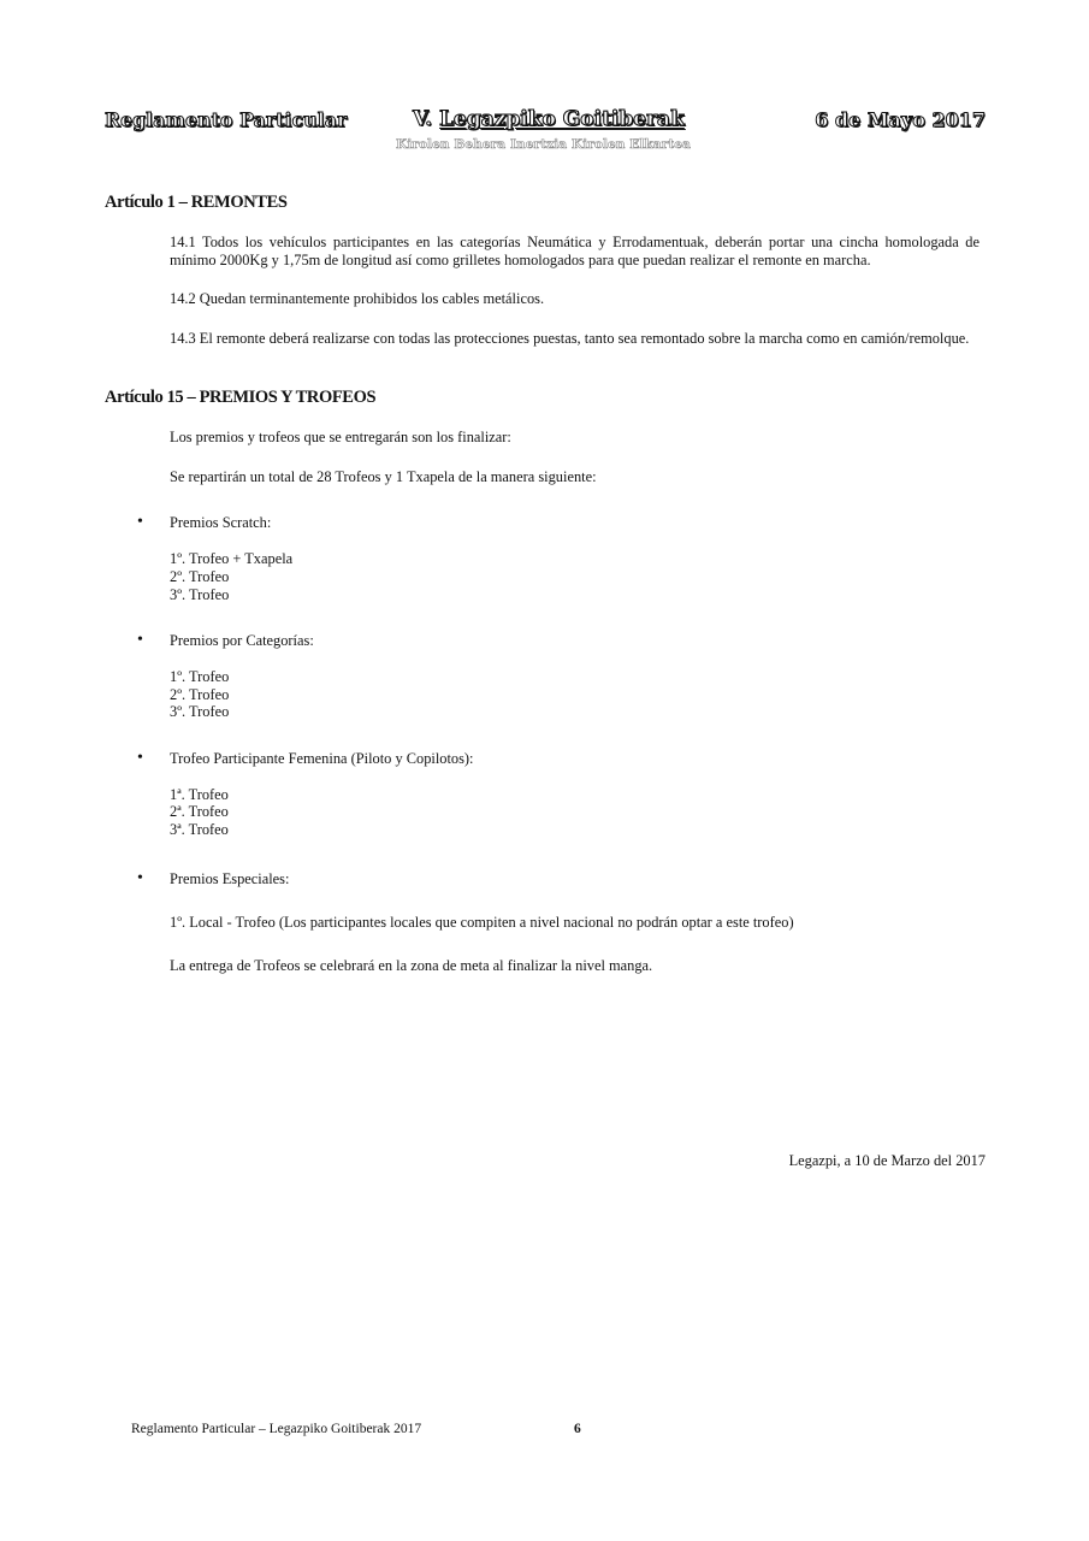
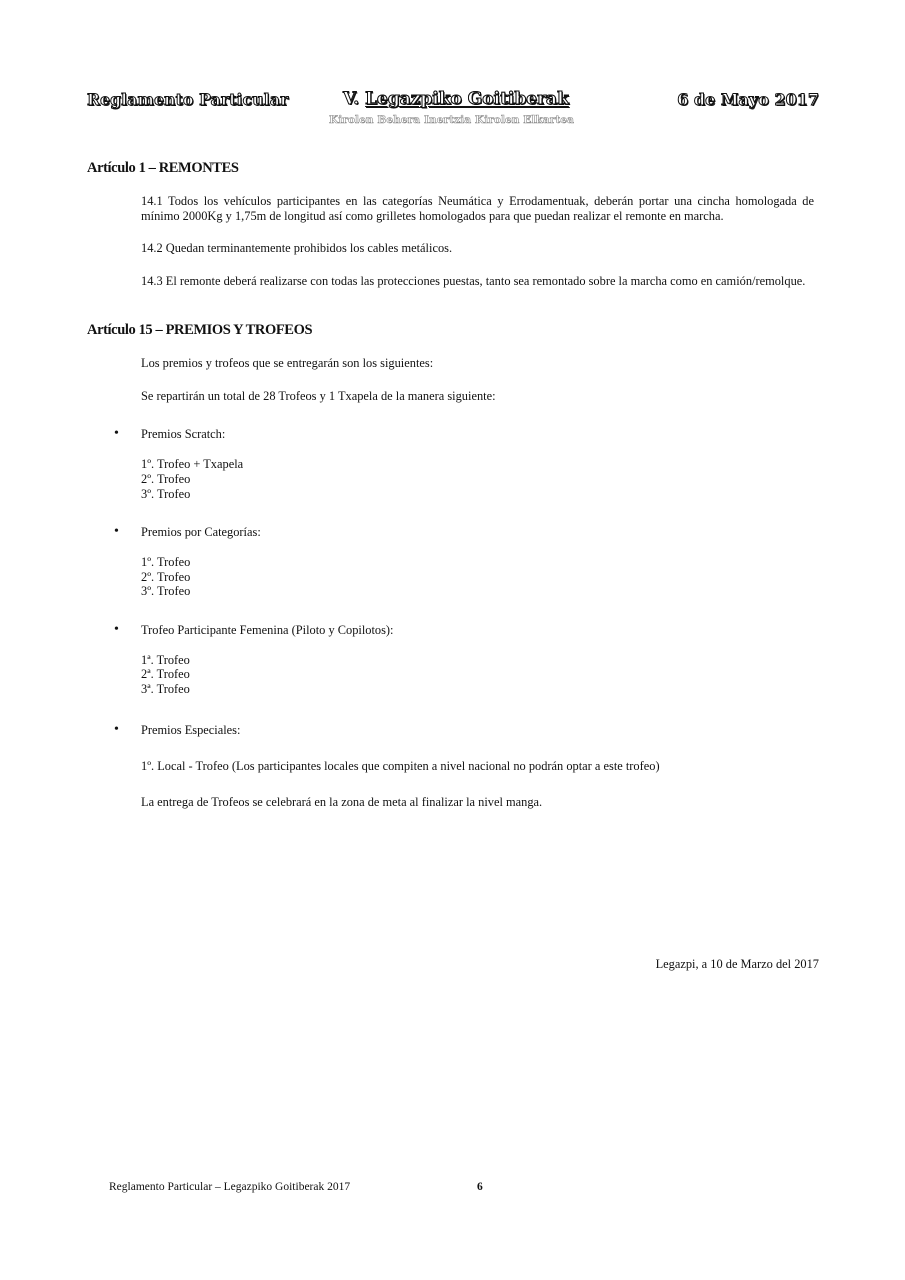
  Reglamento Particular
  V. Legazpiko Goitiberak
  Kirolen Behera Inertzia Kirolen Elkartea
  6 de Mayo 2017
  Artículo 1 – REMONTES
  14.1 Todos los vehículos participantes en las categorías Neumática y Errodamentuak, deberán portar una cincha homologada de mínimo 2000Kg y 1,75m de longitud así como grilletes homologados para que puedan realizar el remonte en marcha.
  14.2 Quedan terminantemente prohibidos los cables metálicos.
  14.3 El remonte deberá realizarse con todas las protecciones puestas, tanto sea remontado sobre la marcha como en camión/remolque.
  Artículo 15 – PREMIOS Y TROFEOS
- Los premios y trofeos que se entregarán son los finalizar:
+ Los premios y trofeos que se entregarán son los siguientes:
  Se repartirán un total de 28 Trofeos y 1 Txapela de la manera siguiente:
  •
  Premios Scratch:
  1º. Trofeo + Txapela
  2º. Trofeo
  3º. Trofeo
  •
  Premios por Categorías:
  1º. Trofeo
  2º. Trofeo
  3º. Trofeo
  •
  Trofeo Participante Femenina (Piloto y Copilotos):
  1ª. Trofeo
  2ª. Trofeo
  3ª. Trofeo
  •
  Premios Especiales:
  1º. Local - Trofeo (Los participantes locales que compiten a nivel nacional no podrán optar a este trofeo)
  La entrega de Trofeos se celebrará en la zona de meta al finalizar la nivel manga.
  Legazpi, a 10 de Marzo del 2017
  Reglamento Particular – Legazpiko Goitiberak 2017
  6
